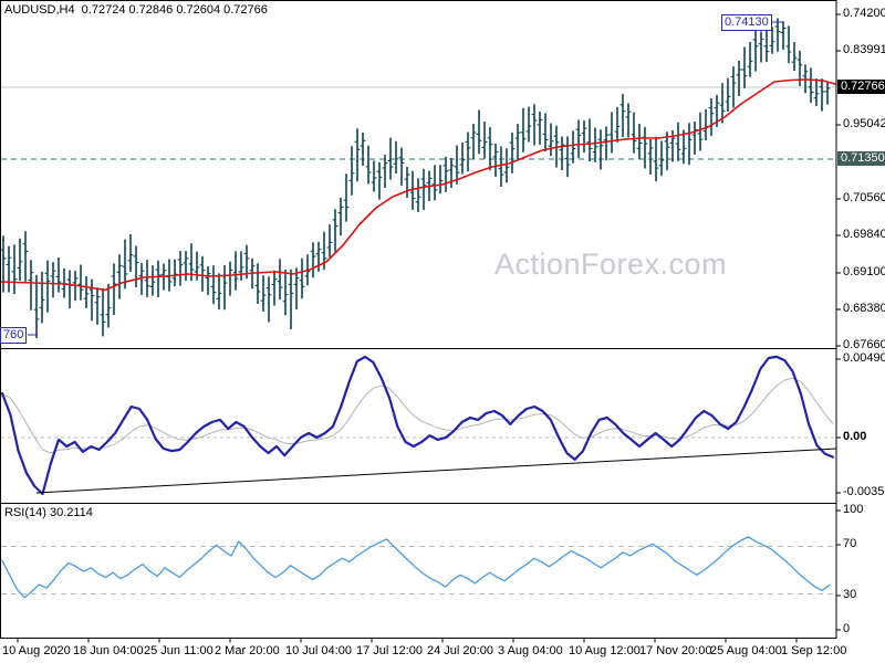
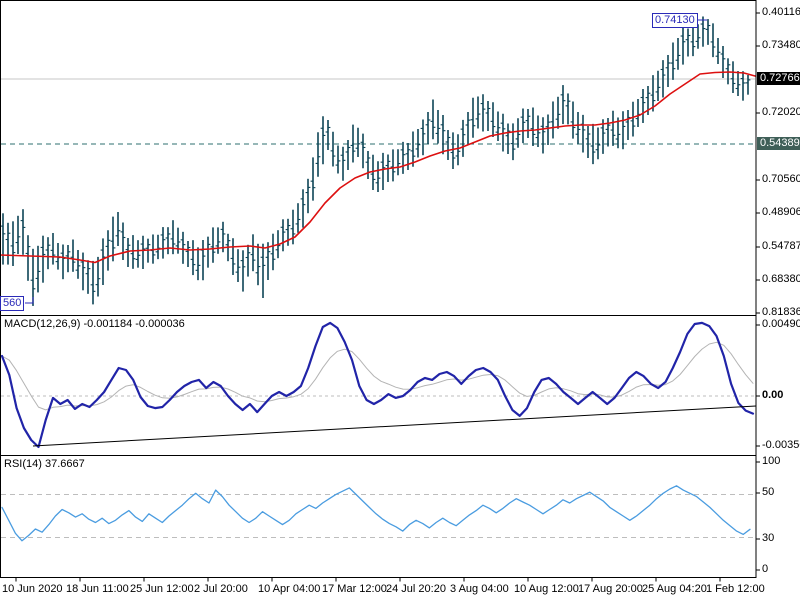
- ActionForex.com
- AUDUSD,H4 0.72724 0.72846 0.72604 0.72766
  0.74130
- 760
+ 560
+ MACD(12,26,9) -0.001184 -0.000036
- RSI(14) 30.2114
+ RSI(14) 37.6667
- 0.74200
+ 0.40116
- 0.83991
+ 0.73480
- 0.95042
+ 0.72020
  0.70560
- 0.69840
+ 0.48906
- 0.69100
+ 0.54787
  0.68380
- 0.67660
+ 0.81836
  0.72766
- 0.71350
+ 0.54389
  0.00490
  0.00
  -0.0035
  100
- 70
+ 50
  30
  0
- 10 Aug 2020
+ 10 Jun 2020
- 18 Jun 04:00
+ 18 Jun 11:00
- 25 Jun 11:00
+ 25 Jun 12:00
- 2 Mar 20:00
+ 2 Jul 20:00
- 10 Jul 04:00
+ 10 Apr 04:00
- 17 Jul 12:00
+ 17 Mar 12:00
- 24 Jul 20:00
+ 24 Jul 20:20
  3 Aug 04:00
  10 Aug 12:00
- 17 Nov 20:00
+ 17 Aug 20:00
- 25 Aug 04:00
+ 25 Aug 04:20
- 1 Sep 12:00
+ 1 Feb 12:00
